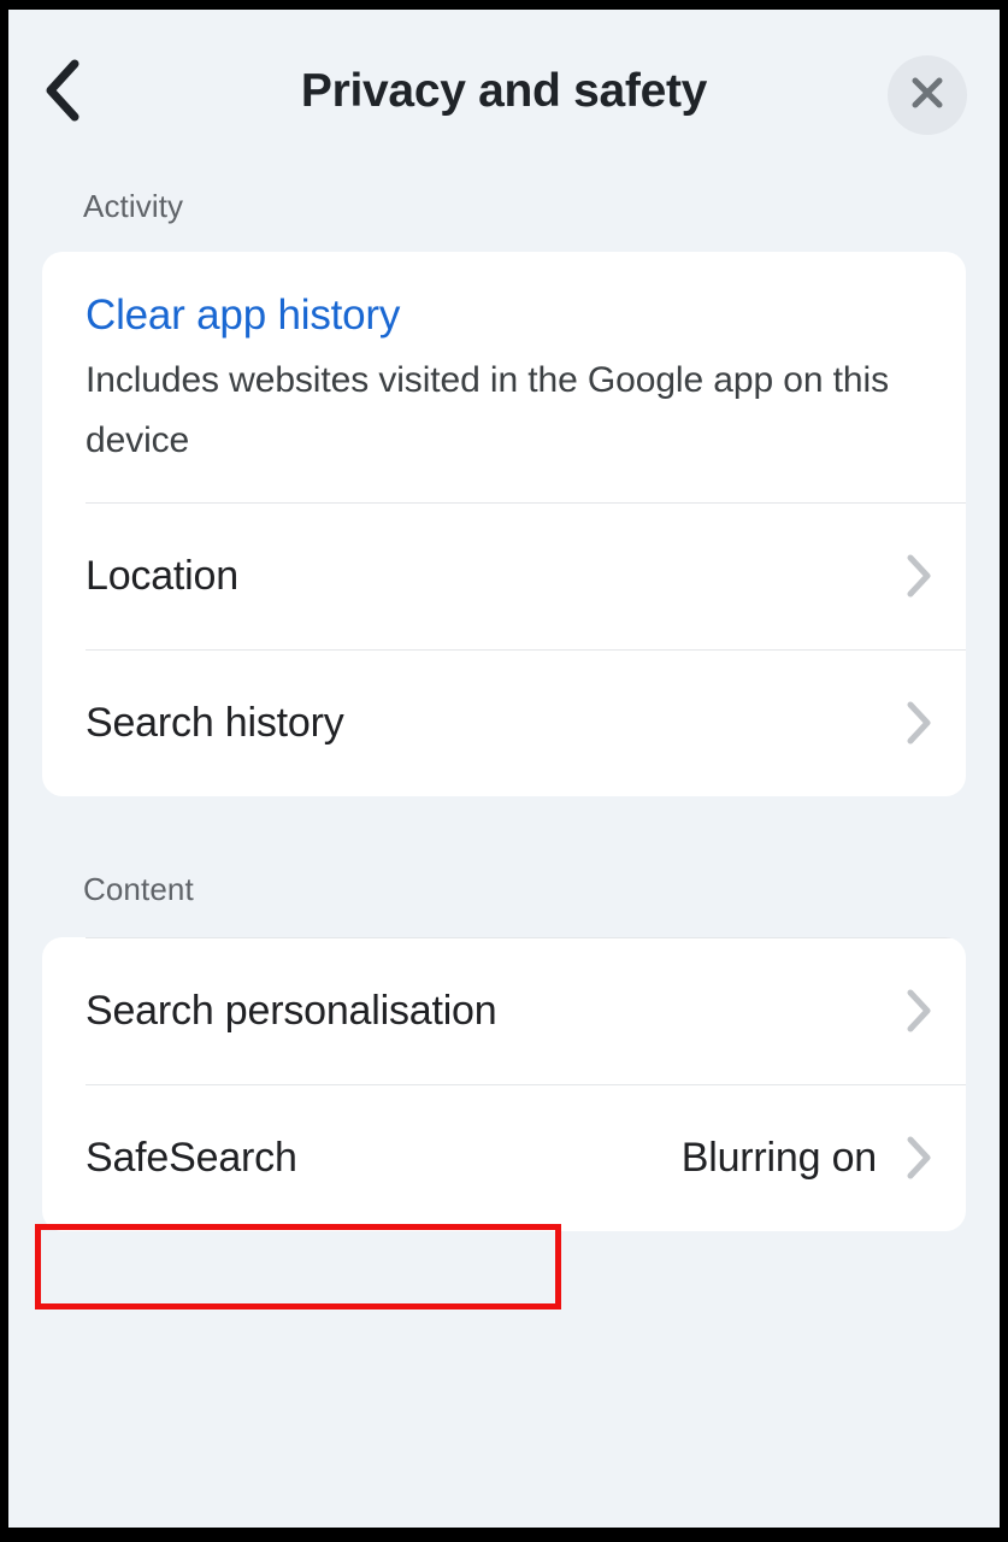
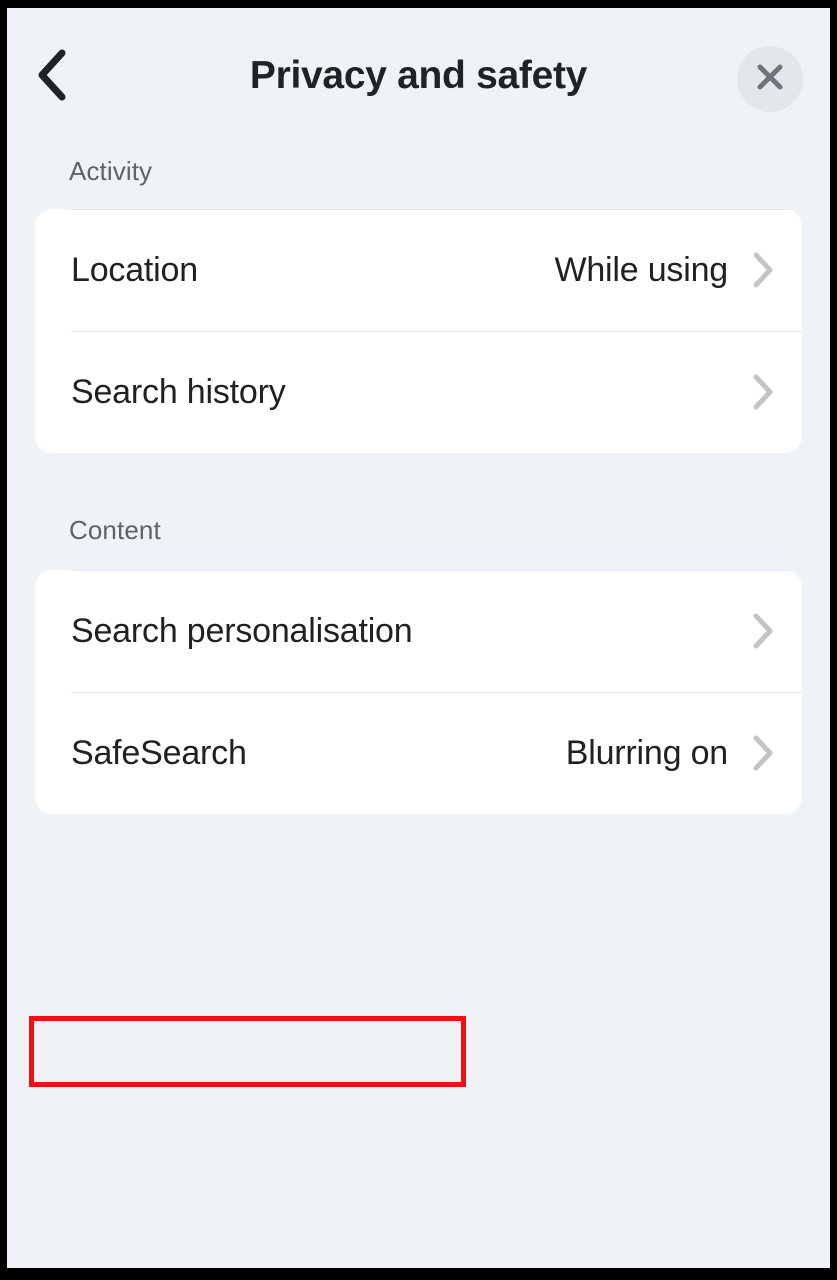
  Privacy and safety
  Activity
- Clear app history
- Includes websites visited in the Google app on this device
  Location
+ While using
  Search history
  Content
  Search personalisation
  SafeSearch
  Blurring on
